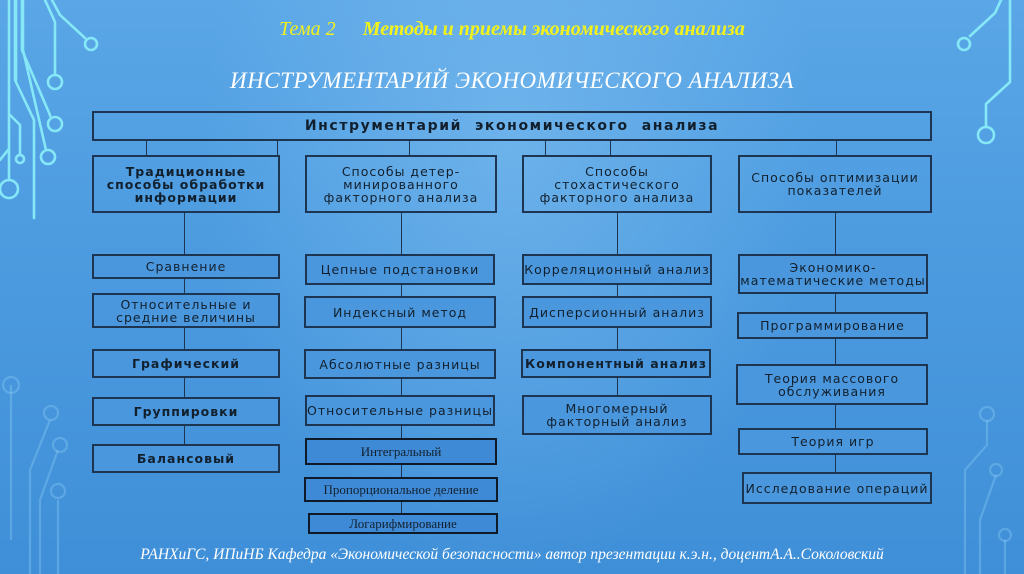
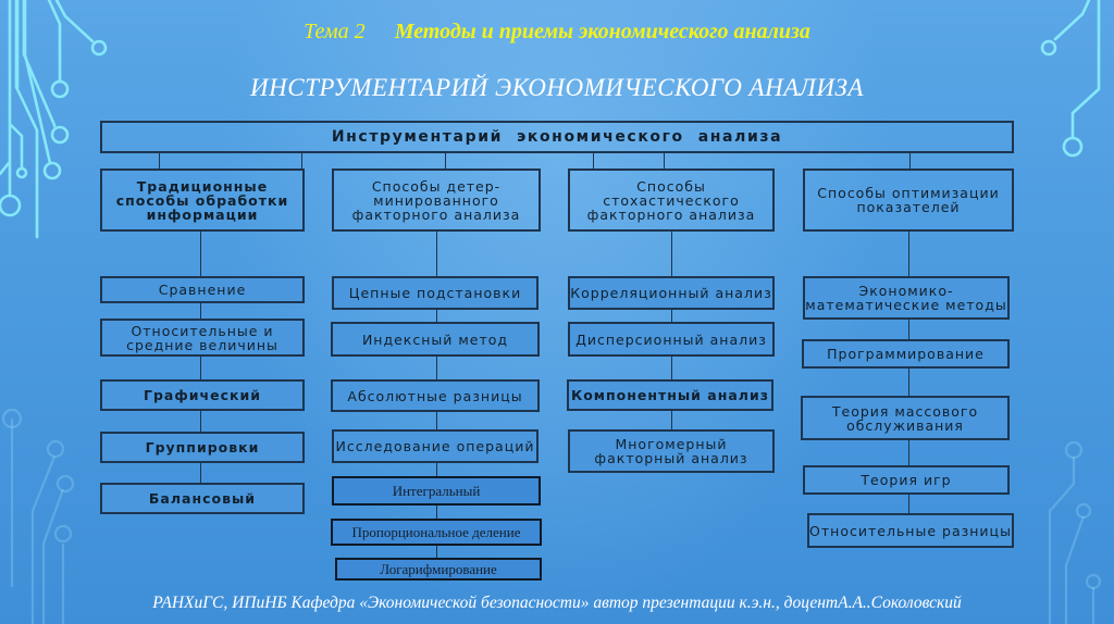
  Тема 2 Методы и приемы экономического анализа
  ИНСТРУМЕНТАРИЙ ЭКОНОМИЧЕСКОГО АНАЛИЗА
  Инструментарий экономического анализа
  Традиционные способы обработки информации
  Способы детер-минированного факторного анализа
  Способы стохастического факторного анализа
  Способы оптимизации показателей
  Сравнение
  Относительные и средние величины
  Графический
  Группировки
  Балансовый
  Цепные подстановки
  Индексный метод
  Абсолютные разницы
- Относительные разницы
+ Исследование операций
  Интегральный
  Пропорциональное деление
  Логарифмирование
  Корреляционный анализ
  Дисперсионный анализ
  Компонентный анализ
  Многомерный факторный анализ
  Экономико-математические методы
  Программирование
  Теория массового обслуживания
  Теория игр
- Исследование операций
+ Относительные разницы
  РАНХиГС, ИПиНБ Кафедра «Экономической безопасности» автор презентации к.э.н., доцентА.А..Соколовский
